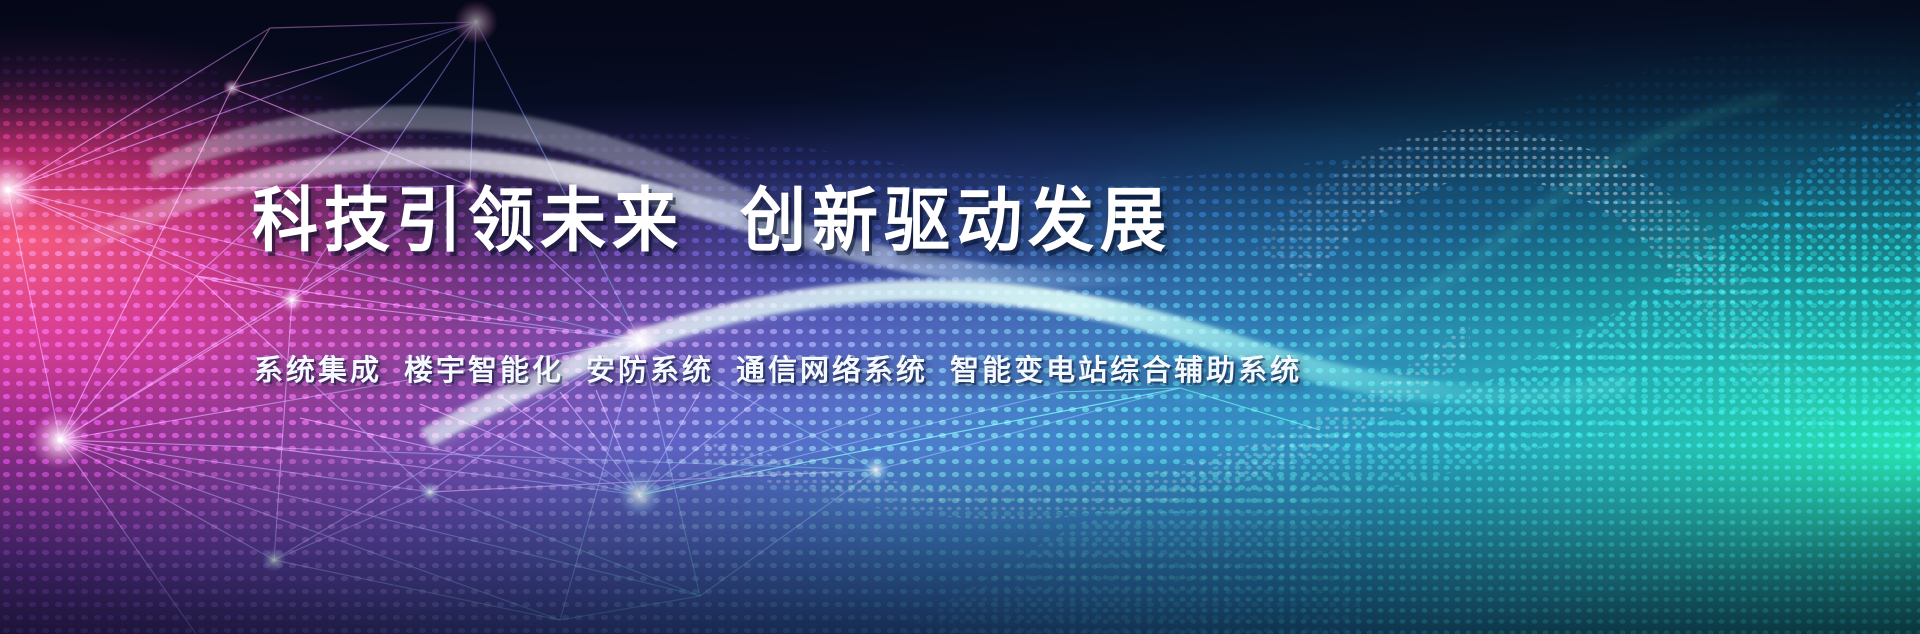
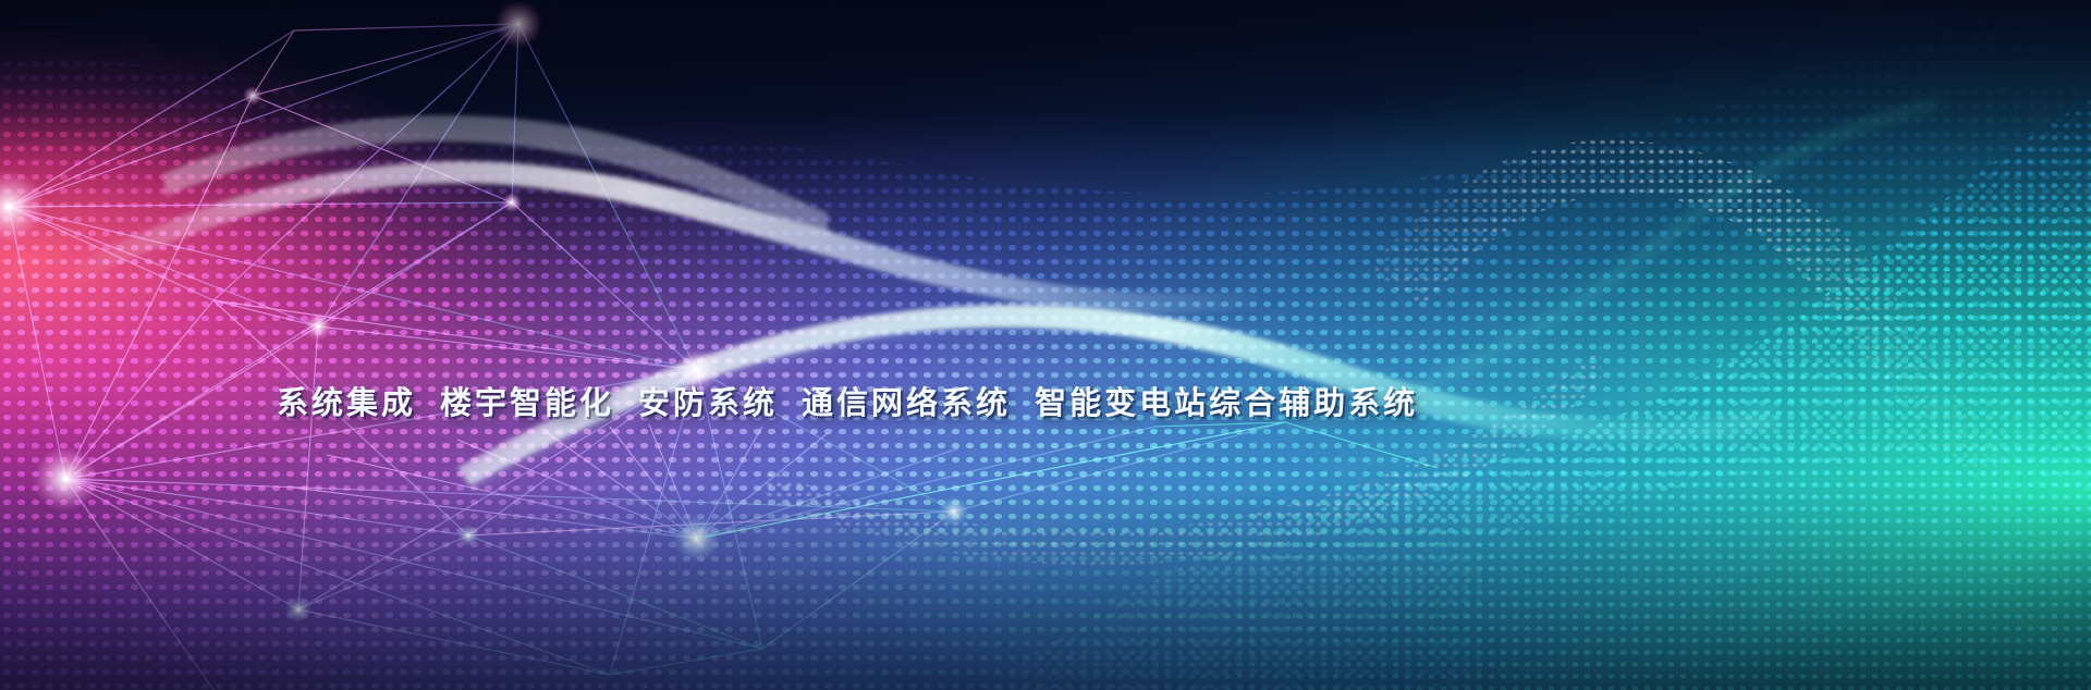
- 科技引领未来 创新驱动发展
  系统集成 楼宇智能化 安防系统 通信网络系统 智能变电站综合辅助系统
